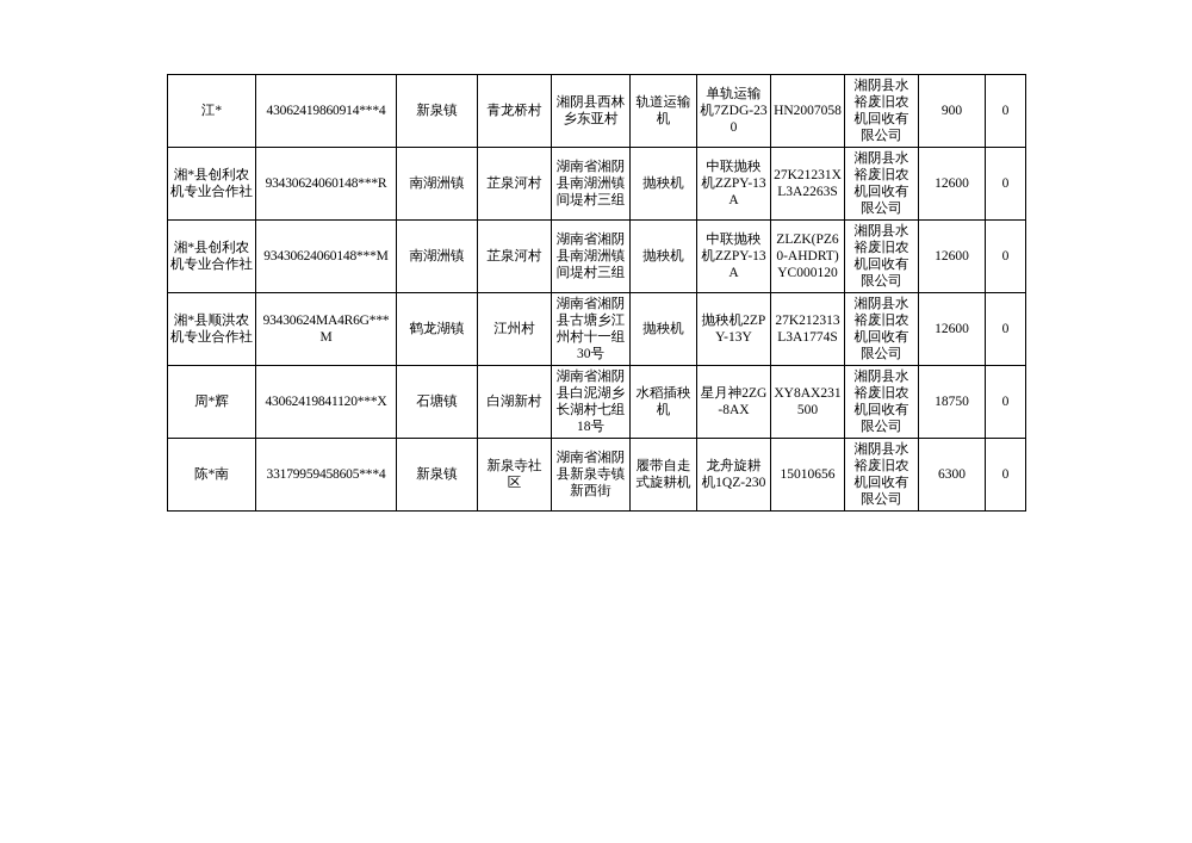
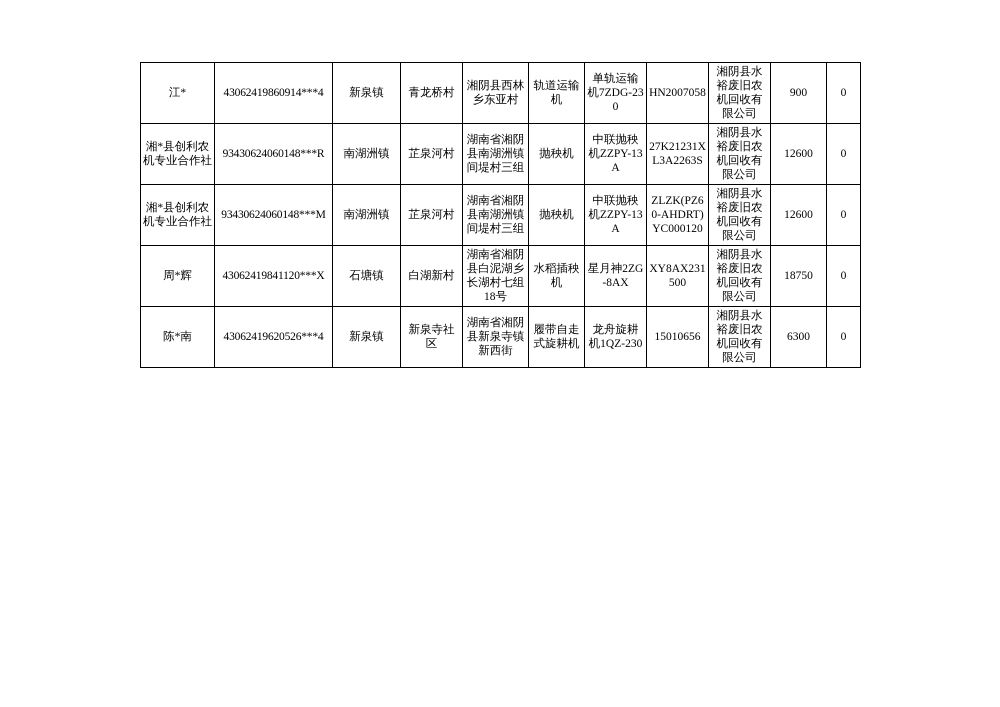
  江*	43062419860914***4	新泉镇	青龙桥村	湘阴县西林乡东亚村	轨道运输机	单轨运输机7ZDG-230	HN2007058	湘阴县水裕废旧农机回收有限公司	900	0
  湘*县创利农机专业合作社	93430624060148***R	南湖洲镇	芷泉河村	湖南省湘阴县南湖洲镇间堤村三组	抛秧机	中联抛秧机ZZPY-13A	27K21231XL3A2263S	湘阴县水裕废旧农机回收有限公司	12600	0
  湘*县创利农机专业合作社	93430624060148***M	南湖洲镇	芷泉河村	湖南省湘阴县南湖洲镇间堤村三组	抛秧机	中联抛秧机ZZPY-13A	ZLZK(PZ60-AHDRT)YC000120	湘阴县水裕废旧农机回收有限公司	12600	0
- 湘*县顺洪农机专业合作社	93430624MA4R6G***M	鹤龙湖镇	江州村	湖南省湘阴县古塘乡江州村十一组30号	抛秧机	抛秧机2ZPY-13Y	27K212313L3A1774S	湘阴县水裕废旧农机回收有限公司	12600	0
  周*辉	43062419841120***X	石塘镇	白湖新村	湖南省湘阴县白泥湖乡长湖村七组18号	水稻插秧机	星月神2ZG-8AX	XY8AX231500	湘阴县水裕废旧农机回收有限公司	18750	0
- 陈*南	33179959458605***4	新泉镇	新泉寺社区	湖南省湘阴县新泉寺镇新西街	履带自走式旋耕机	龙舟旋耕机1QZ-230	15010656	湘阴县水裕废旧农机回收有限公司	6300	0
+ 陈*南	43062419620526***4	新泉镇	新泉寺社区	湖南省湘阴县新泉寺镇新西街	履带自走式旋耕机	龙舟旋耕机1QZ-230	15010656	湘阴县水裕废旧农机回收有限公司	6300	0
